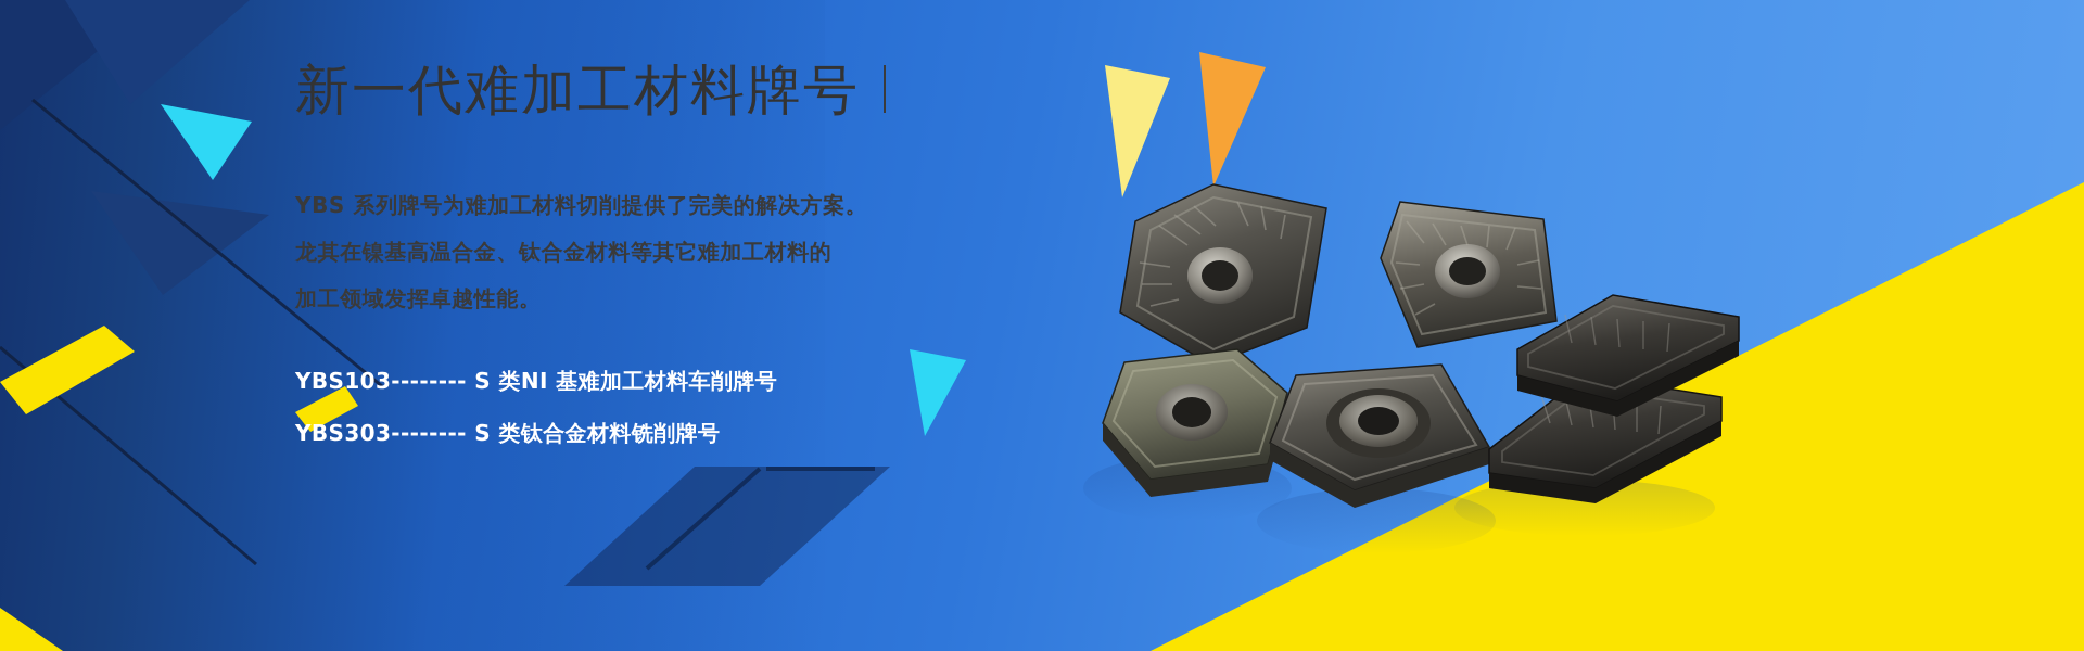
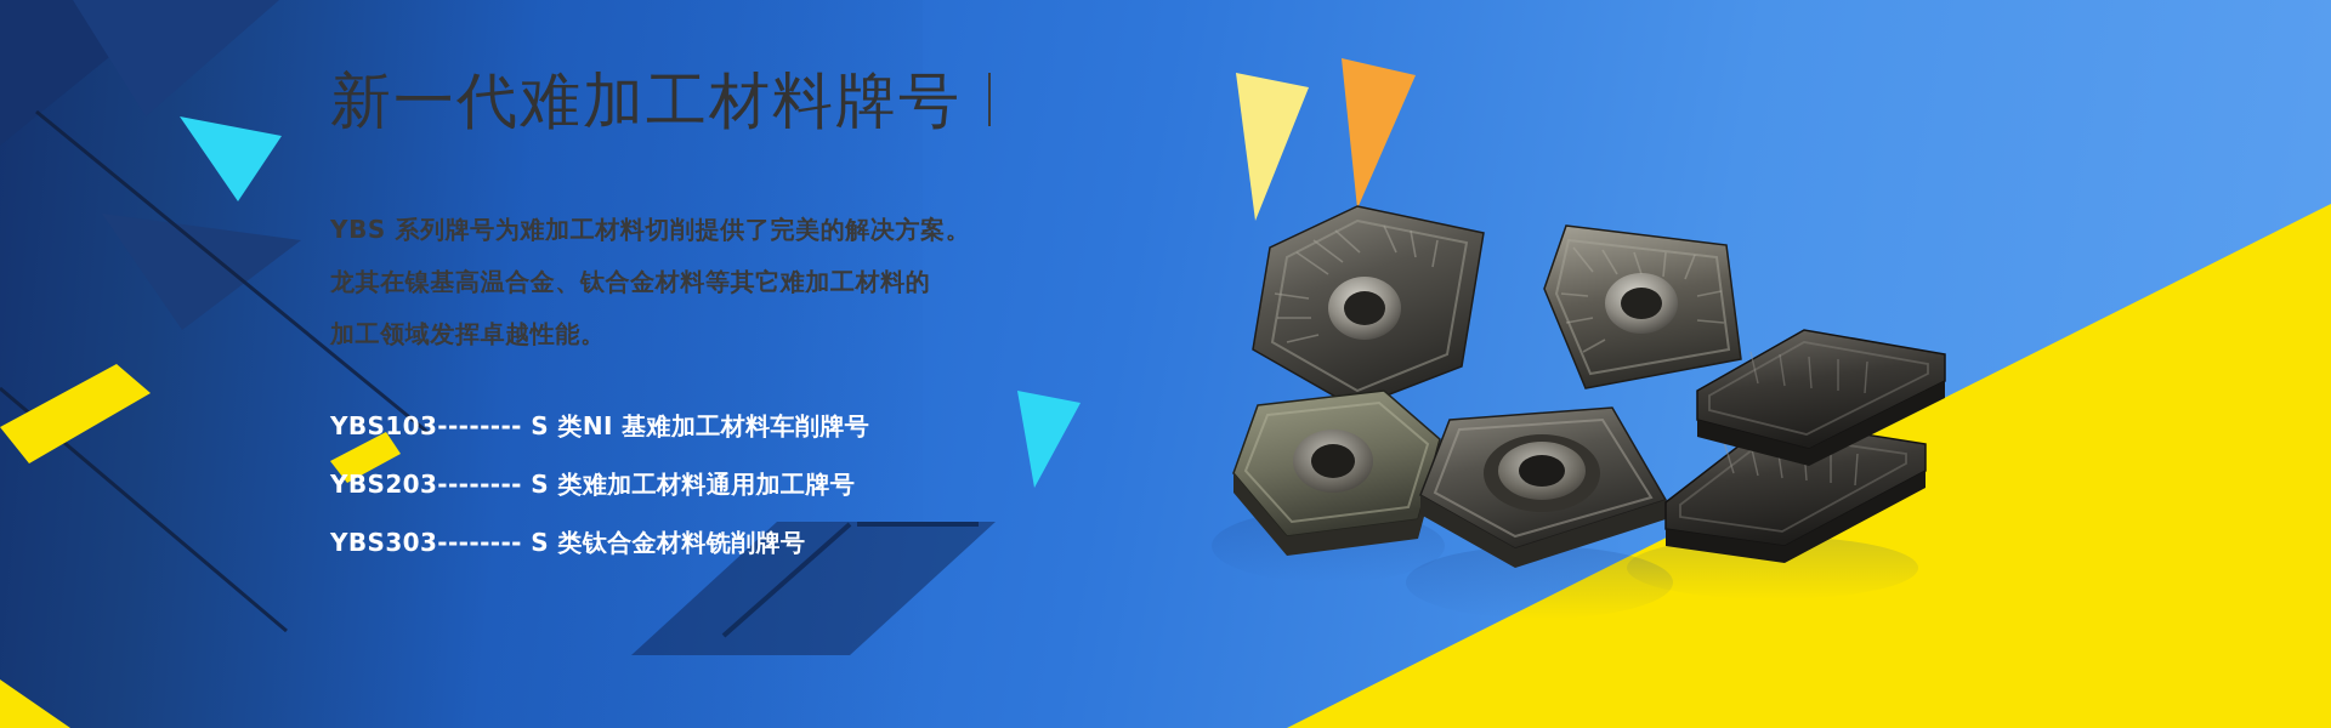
  新一代难加工材料牌号
  YBS 系列牌号为难加工材料切削提供了完美的解决方案。
  龙其在镍基高温合金、钛合金材料等其它难加工材料的
  加工领域发挥卓越性能。
  YBS103-------- S 类NI 基难加工材料车削牌号
+ YBS203-------- S 类难加工材料通用加工牌号
  YBS303-------- S 类钛合金材料铣削牌号
